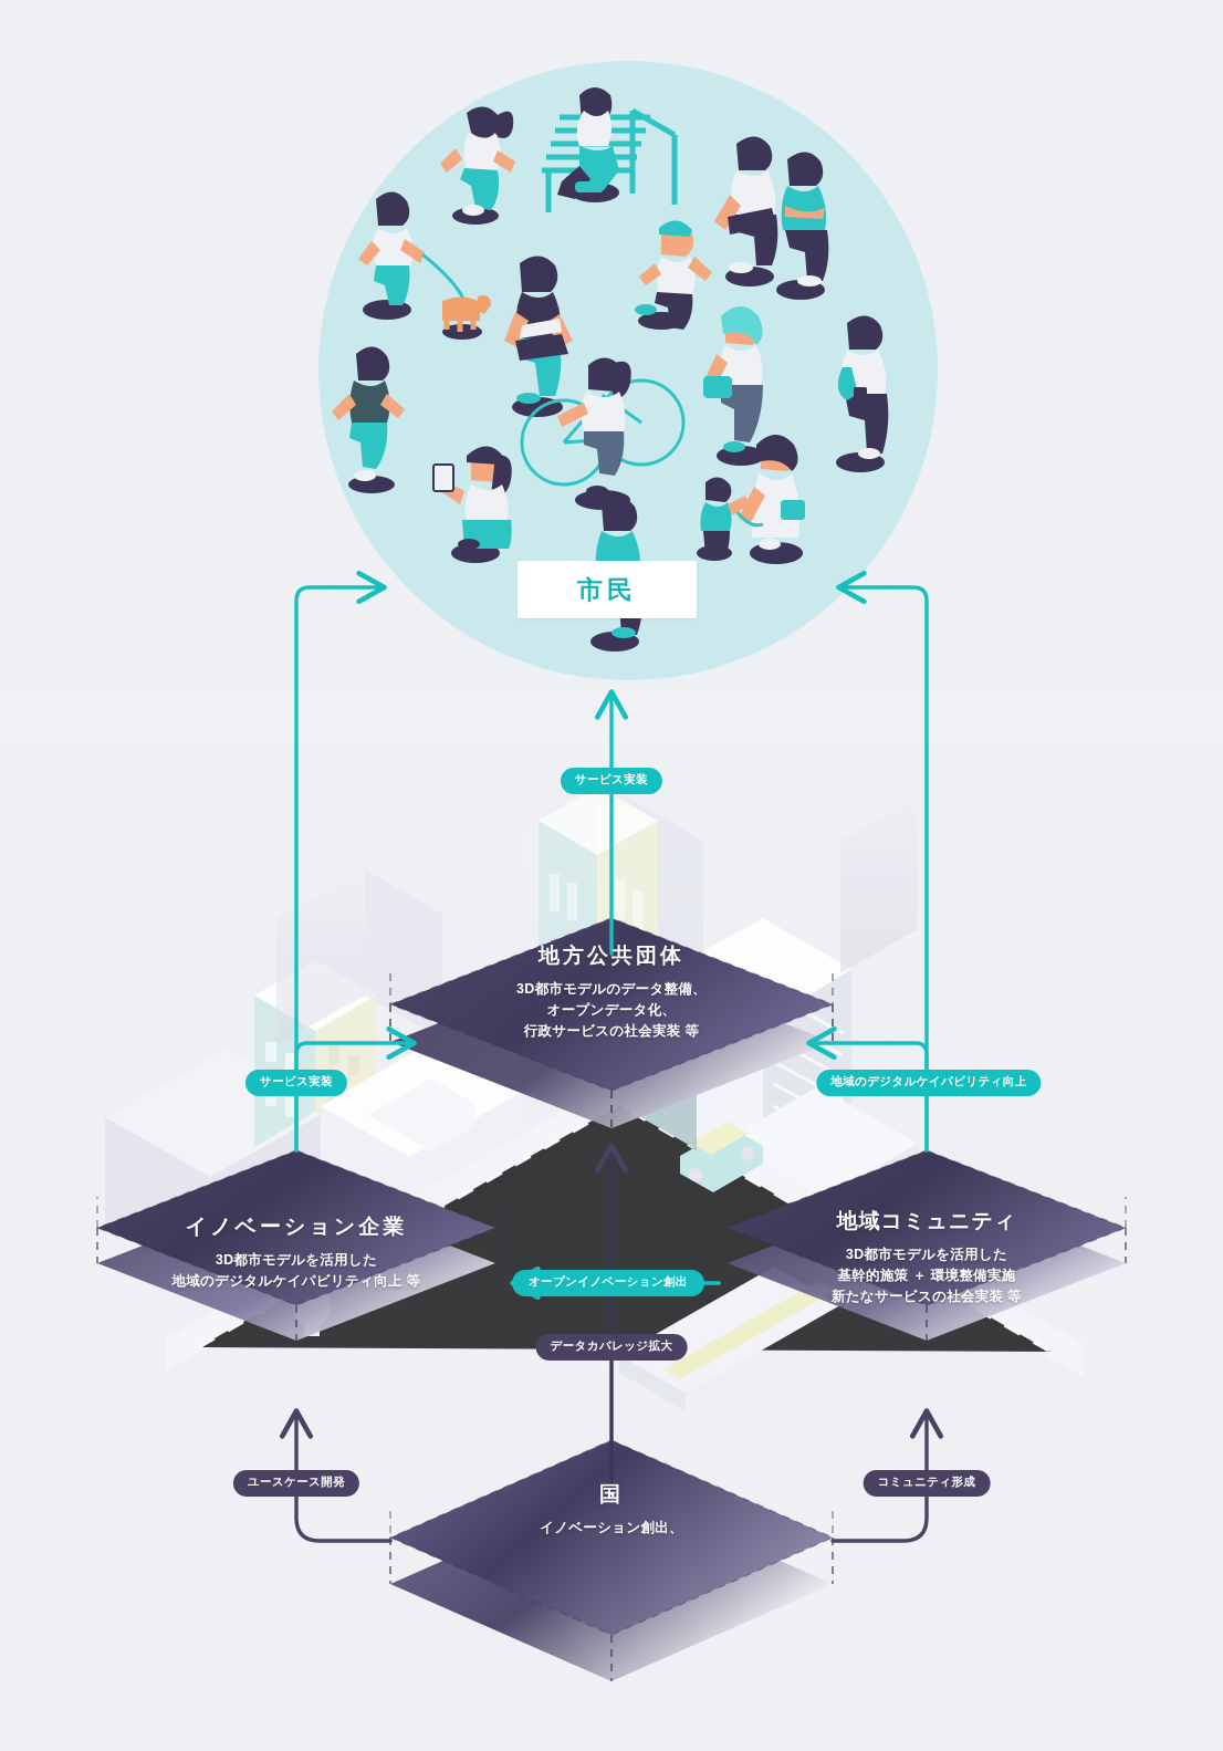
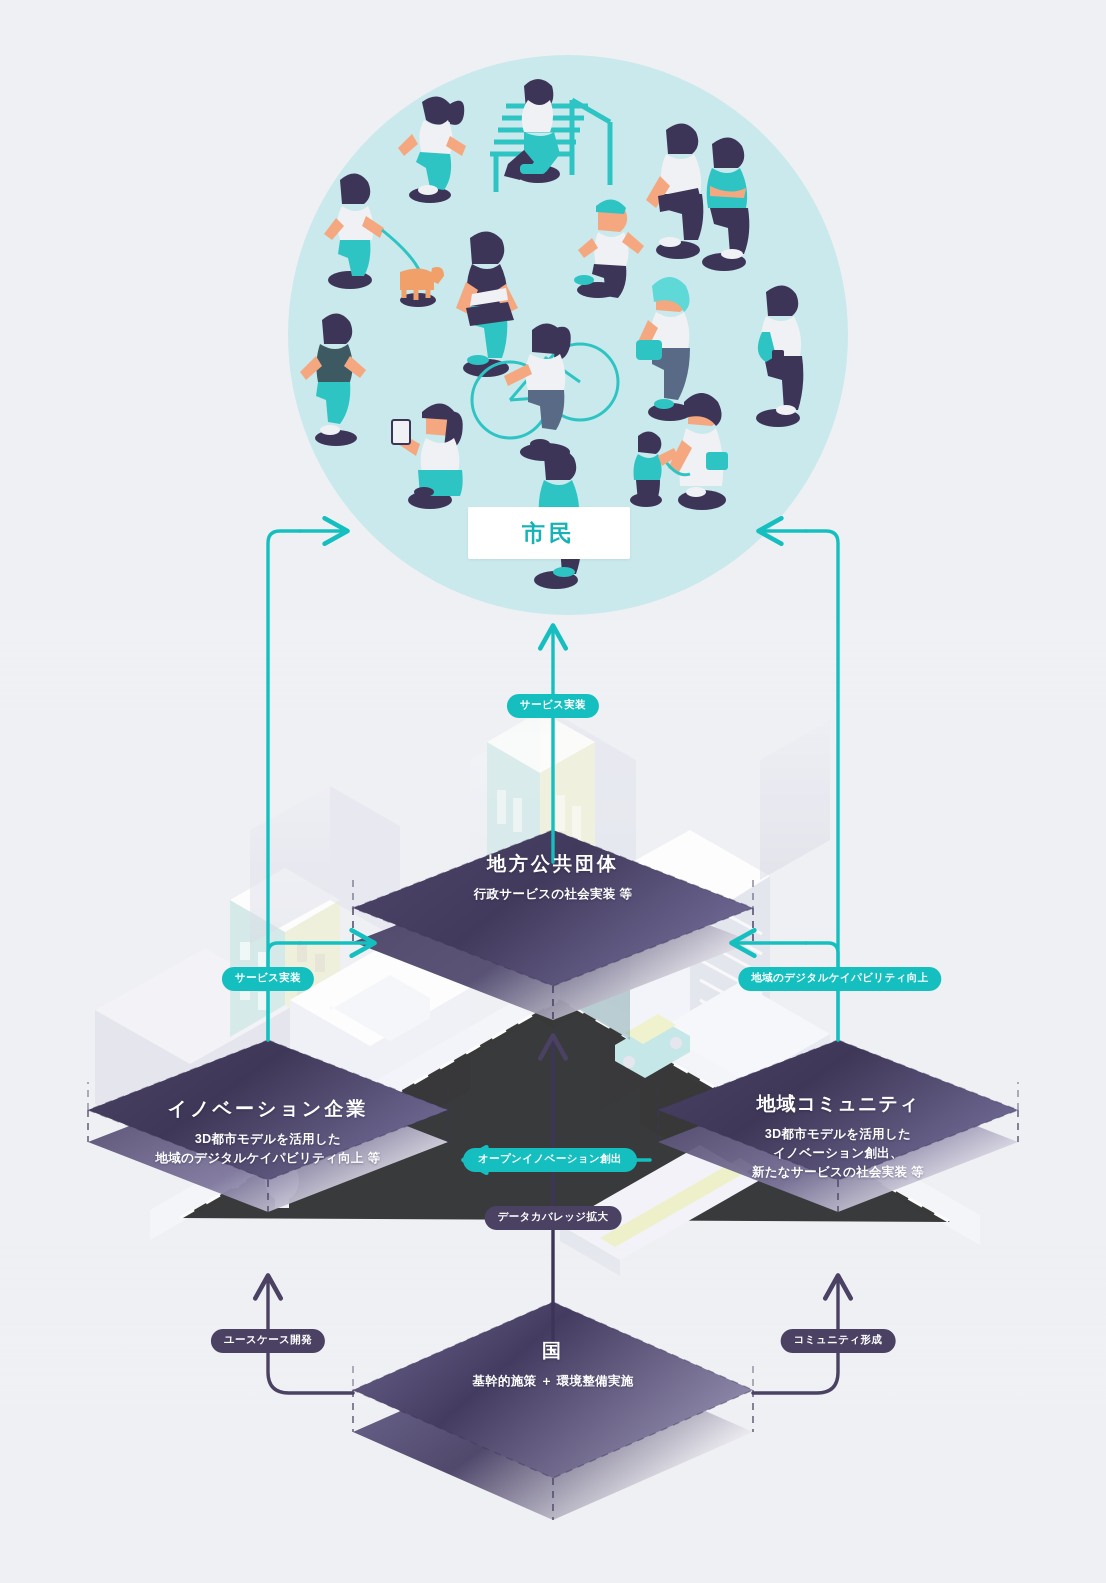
  市民
  地方公共団体
- 3D都市モデルのデータ整備、
- オープンデータ化、
  行政サービスの社会実装 等
  イノベーション企業
  3D都市モデルを活用した
  地域のデジタルケイパビリティ向上 等
  地域コミュニティ
  3D都市モデルを活用した
- 基幹的施策 ＋ 環境整備実施
+ イノベーション創出、
  新たなサービスの社会実装 等
  国
- イノベーション創出、
+ 基幹的施策 ＋ 環境整備実施
  サービス実装
  サービス実装
  地域のデジタルケイパビリティ向上
  オープンイノベーション創出
  データカバレッジ拡大
  ユースケース開発
  コミュニティ形成
